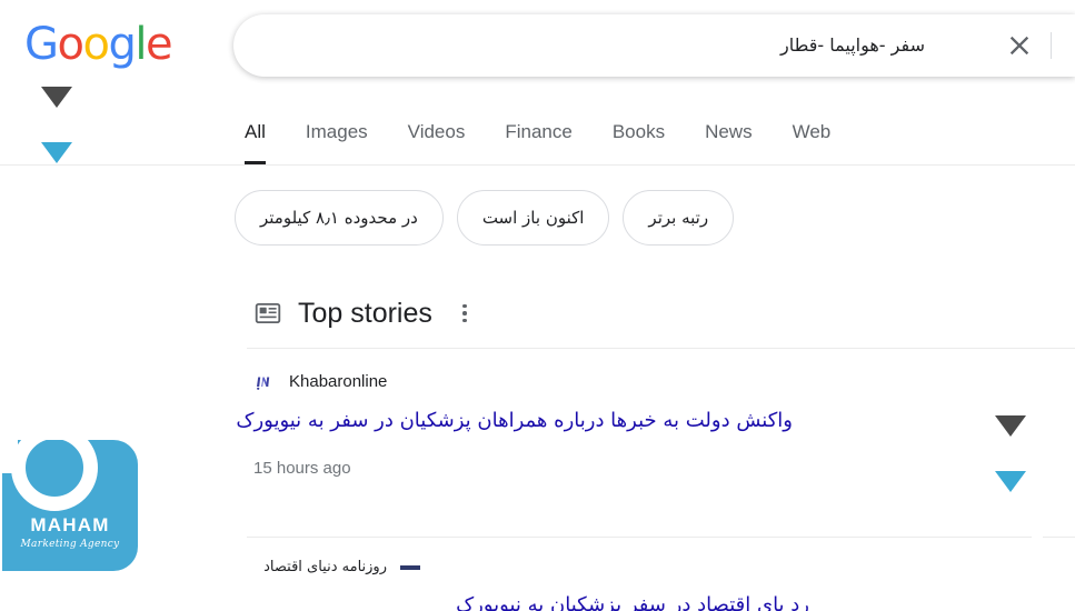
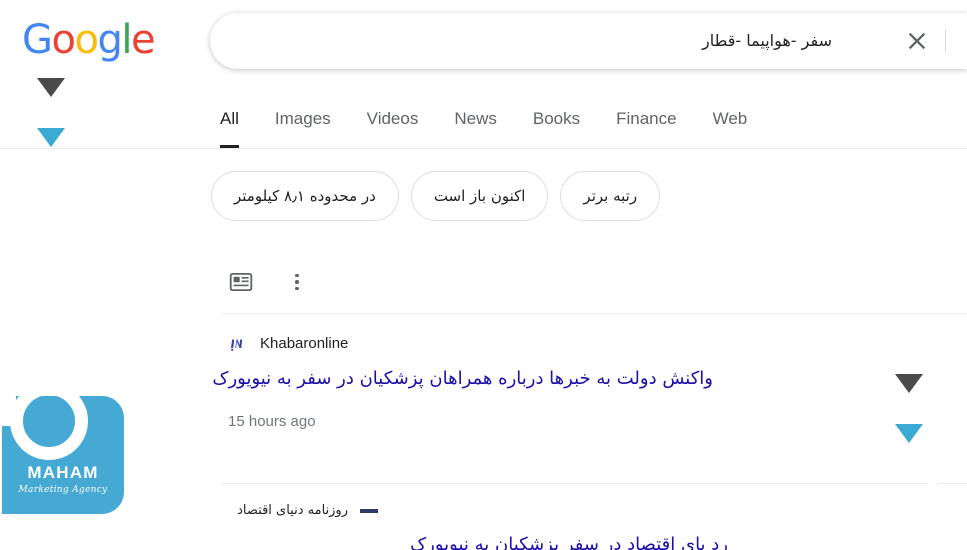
  Google
  سفر -هواپیما -قطار
  All
  Images
  Videos
- Finance
+ News
  Books
- News
+ Finance
  Web
  در محدوده ۸٫۱ کیلومتر
  اکنون باز است
  رتبه برتر
- Top stories
  Khabaronline
  واکنش دولت به خبرها درباره همراهان پزشکیان در سفر به نیویورک
  15 hours ago
  روزنامه دنیای اقتصاد
  رد پای اقتصاد در سفر پزشکیان به نیویورک
  MAHAM
  Marketing Agency
